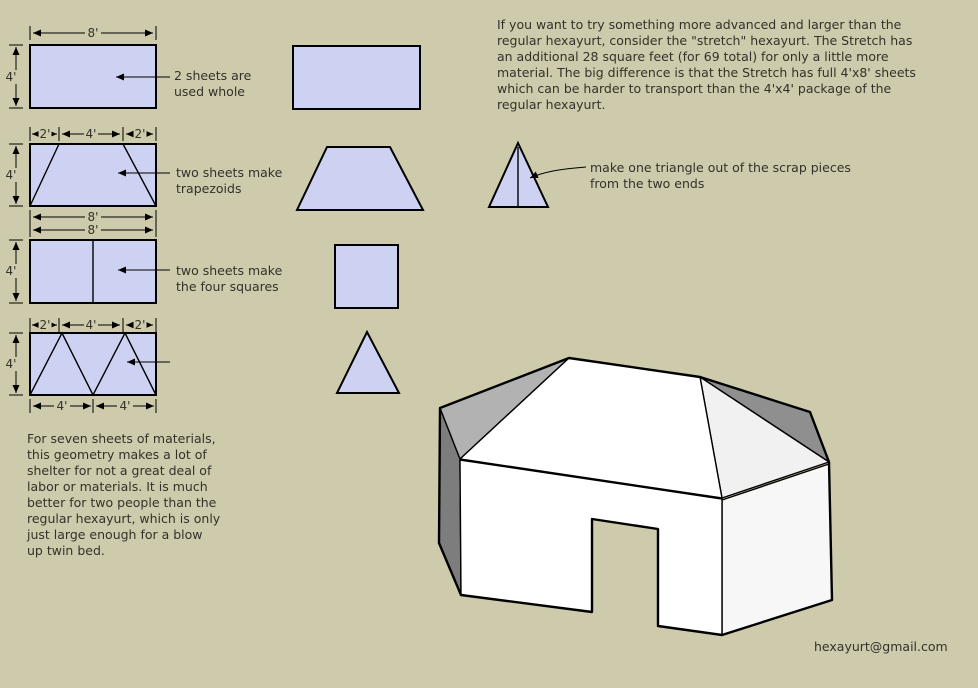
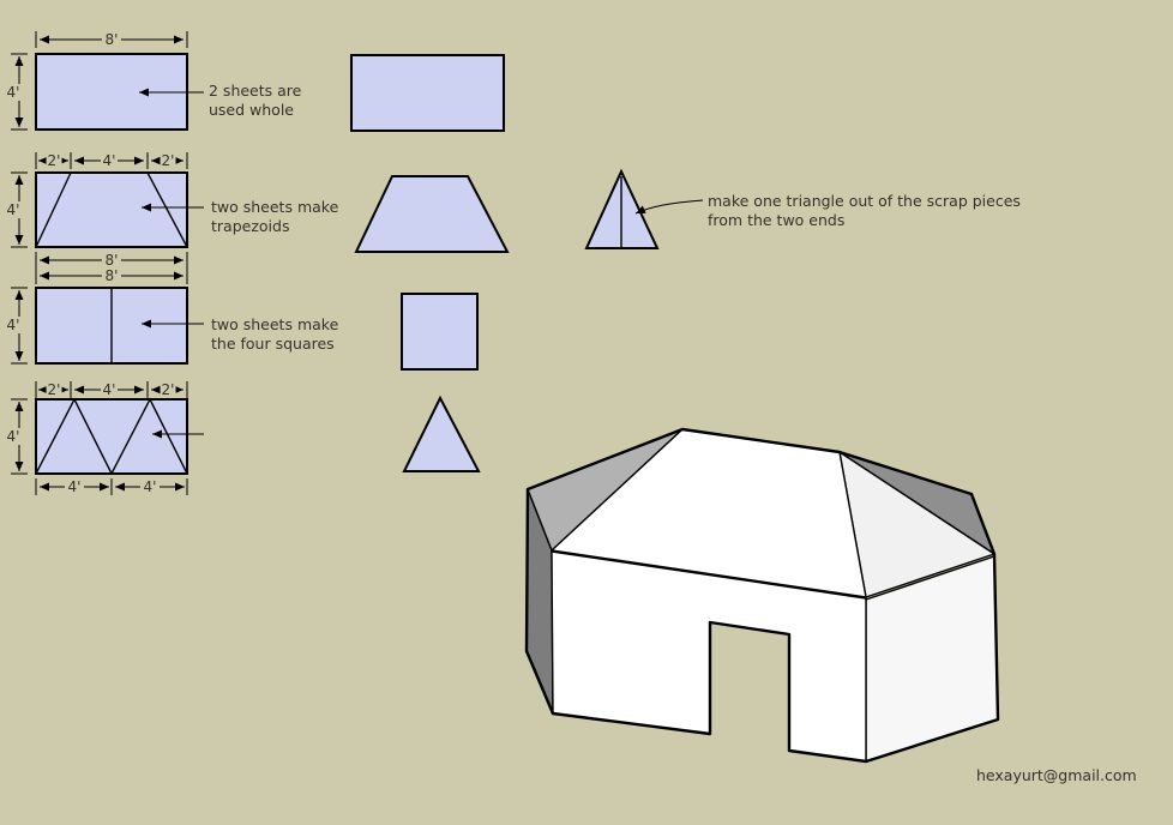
  8'
  4'
  2'
  4'
  2'
  4'
  8'
  8'
  4'
  2'
  4'
  2'
  4'
  4'
  4'
  2 sheets are
  used whole
  two sheets make
  trapezoids
  two sheets make
  the four squares
  make one triangle out of the scrap pieces
  from the two ends
- If you want to try something more advanced and larger than the
- regular hexayurt, consider the "stretch" hexayurt. The Stretch has
- an additional 28 square feet (for 69 total) for only a little more
- material. The big difference is that the Stretch has full 4'x8' sheets
- which can be harder to transport than the 4'x4' package of the
- regular hexayurt.
- For seven sheets of materials,
- this geometry makes a lot of
- shelter for not a great deal of
- labor or materials. It is much
- better for two people than the
- regular hexayurt, which is only
- just large enough for a blow
- up twin bed.
  hexayurt@gmail.com
